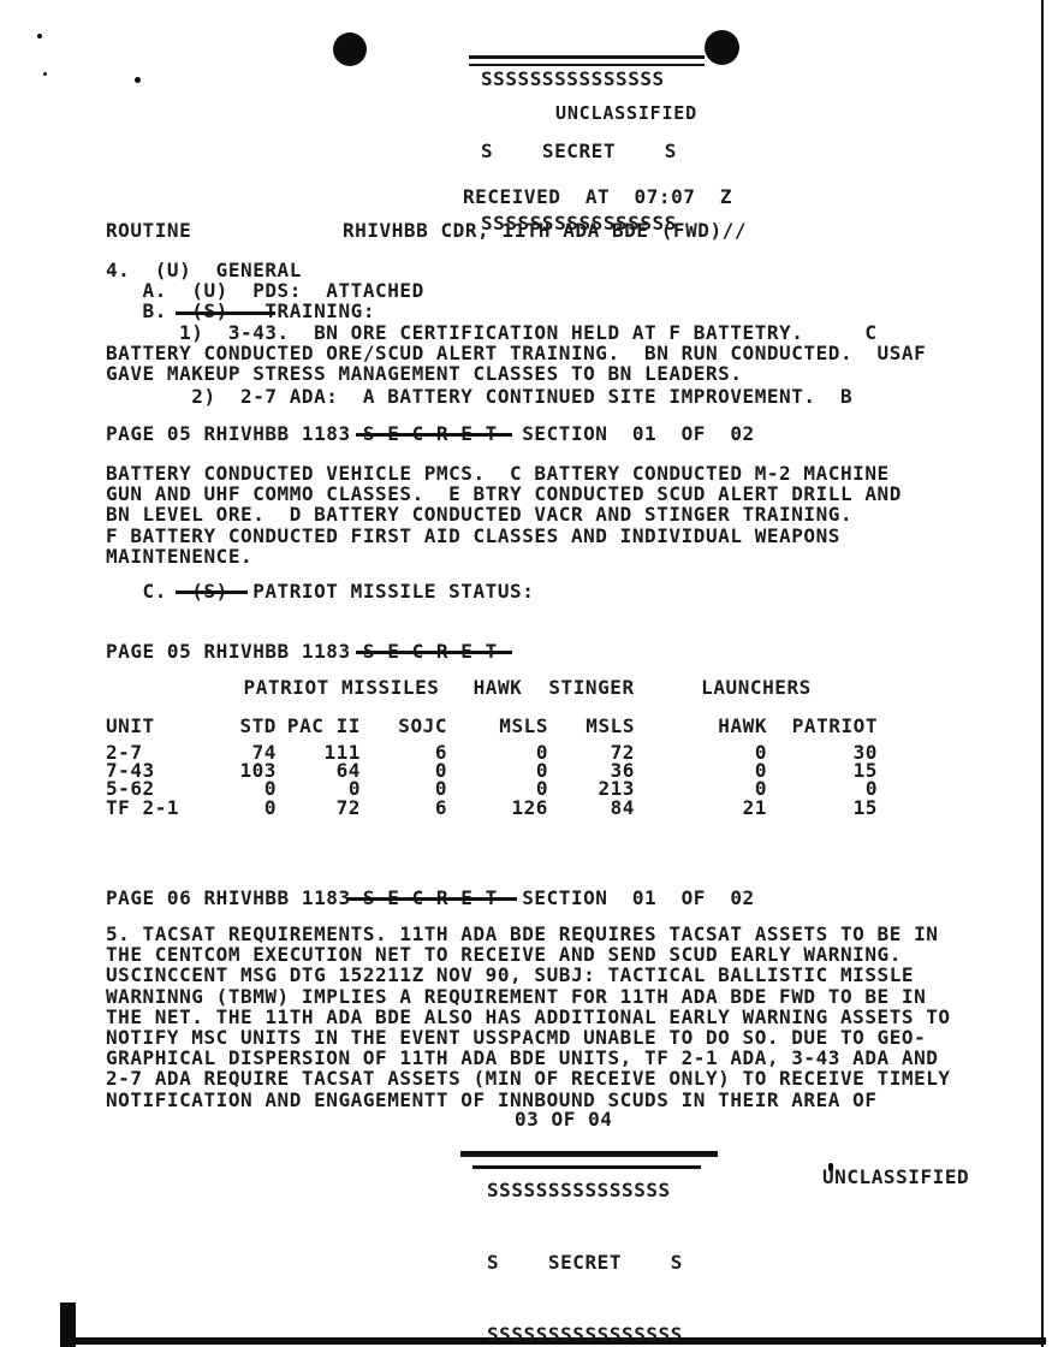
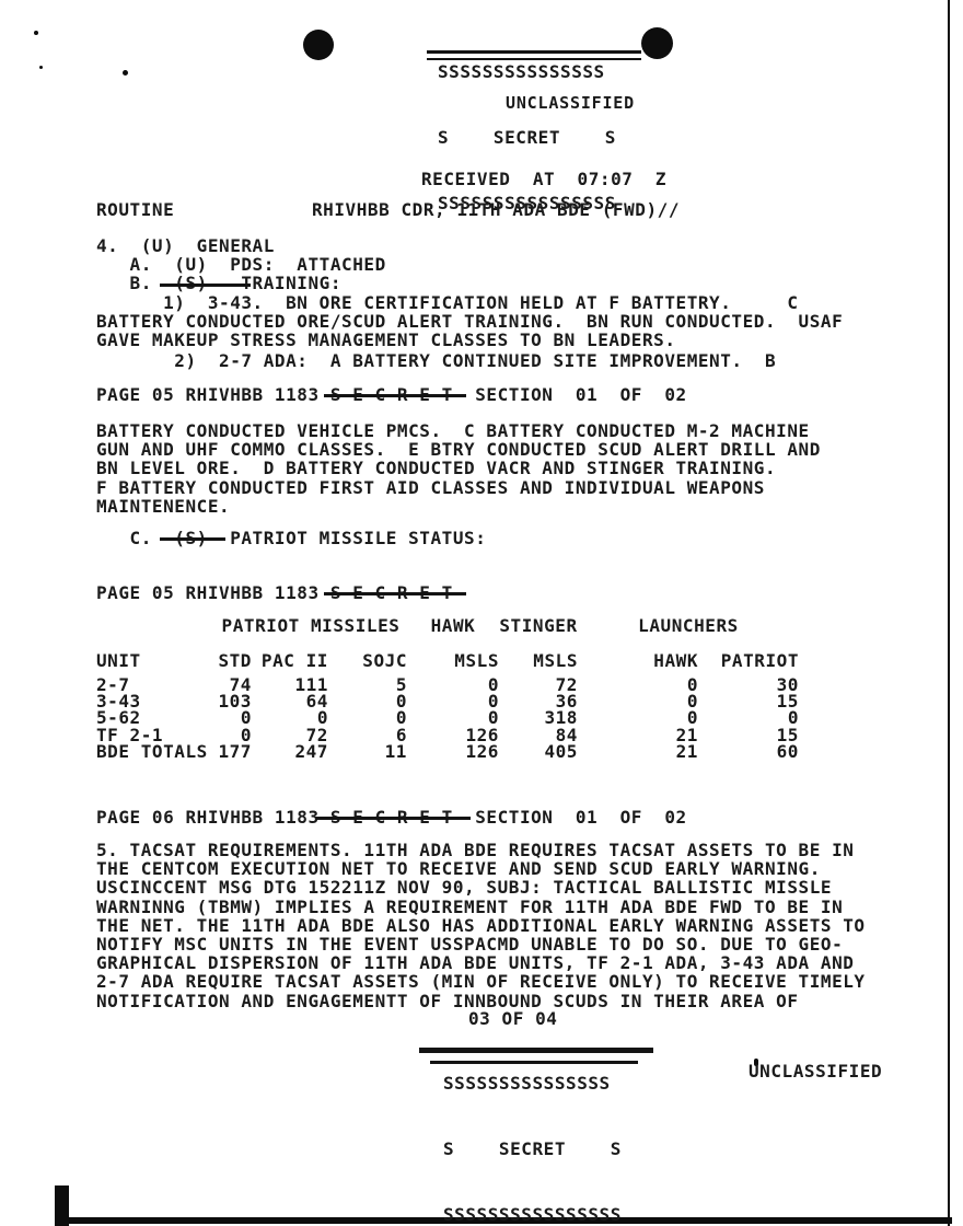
  SSSSSSSSSSSSSSS
  S SECRET S
  SSSSSSSSSSSSSSSS
  UNCLASSIFIED
  RECEIVED AT 07:07 Z
  ROUTINE
  RHIVHBB CDR, 11TH ADA BDE (FWD)//
  4. (U) GENERAL
  A. (U) PDS: ATTACHED
  B.RAINING:
  1) 3-43. BN ORE CERTIFICATION HELD AT F BATTETRY. C
  BATTERY CONDUCTED ORE/SCUD ALERT TRAINING. BN RUN CONDUCTED. USAF
  GAVE MAKEUP STRESS MANAGEMENT CLASSES TO BN LEADERS.
  2) 2-7 ADA: A BATTERY CONTINUED SITE IMPROVEMENT. B
  PAGE 05 RHIVHBB 1183 SECTION 01 OF 02
  BATTERY CONDUCTED VEHICLE PMCS. C BATTERY CONDUCTED M-2 MACHINE
  GUN AND UHF COMMO CLASSES. E BTRY CONDUCTED SCUD ALERT DRILL AND
  BN LEVEL ORE. D BATTERY CONDUCTED VACR AND STINGER TRAINING.
  F BATTERY CONDUCTED FIRST AID CLASSES AND INDIVIDUAL WEAPONS
  MAINTENENCE.
  C. PATRIOT MISSILE STATUS:
  PAGE 05 RHIVHBB 1183
  	PATRIOT MISSILES	HAWK	STINGER	LAUNCHERS
  UNIT	STD	PAC II	SOJC	MSLS	MSLS	HAWK	PATRIOT
- 2-7	74	111	6	0	72	0	30
+ 2-7	74	111	5	0	72	0	30
- 7-43	103	64	0	0	36	0	15
+ 3-43	103	64	0	0	36	0	15
- 5-62	0	0	0	0	213	0	0
+ 5-62	0	0	0	0	318	0	0
  TF 2-1	0	72	6	126	84	21	15
+ BDE TOTALS	177	247	11	126	405	21	60
  PAGE 06 RHIVHBB 1183 SECTION 01 OF 02
  5. TACSAT REQUIREMENTS. 11TH ADA BDE REQUIRES TACSAT ASSETS TO BE IN
  THE CENTCOM EXECUTION NET TO RECEIVE AND SEND SCUD EARLY WARNING.
  USCINCCENT MSG DTG 152211Z NOV 90, SUBJ: TACTICAL BALLISTIC MISSLE
  WARNINNG (TBMW) IMPLIES A REQUIREMENT FOR 11TH ADA BDE FWD TO BE IN
  THE NET. THE 11TH ADA BDE ALSO HAS ADDITIONAL EARLY WARNING ASSETS TO
  NOTIFY MSC UNITS IN THE EVENT USSPACMD UNABLE TO DO SO. DUE TO GEO-
  GRAPHICAL DISPERSION OF 11TH ADA BDE UNITS, TF 2-1 ADA, 3-43 ADA AND
  2-7 ADA REQUIRE TACSAT ASSETS (MIN OF RECEIVE ONLY) TO RECEIVE TIMELY
  NOTIFICATION AND ENGAGEMENTT OF INNBOUND SCUDS IN THEIR AREA OF
  03 OF 04
  SSSSSSSSSSSSSSS
  S SECRET S
  SSSSSSSSSSSSSSSS
  UNCLASSIFIED
